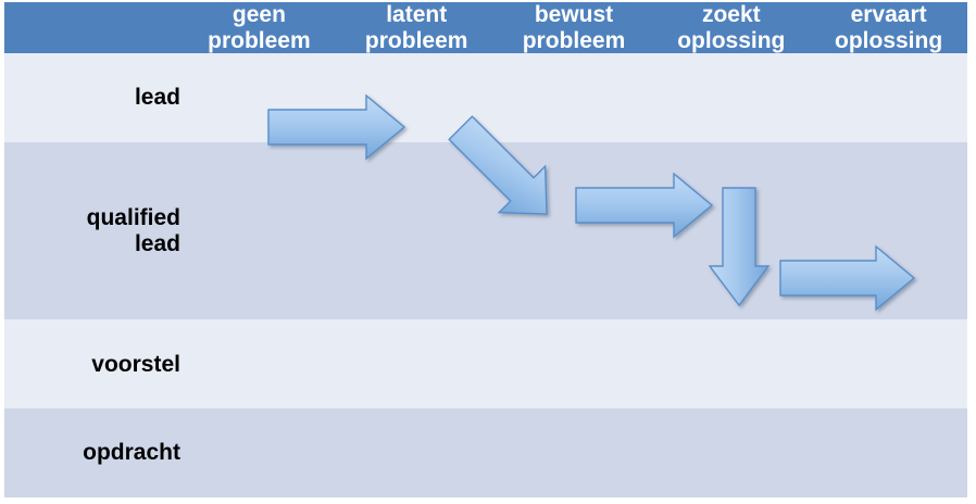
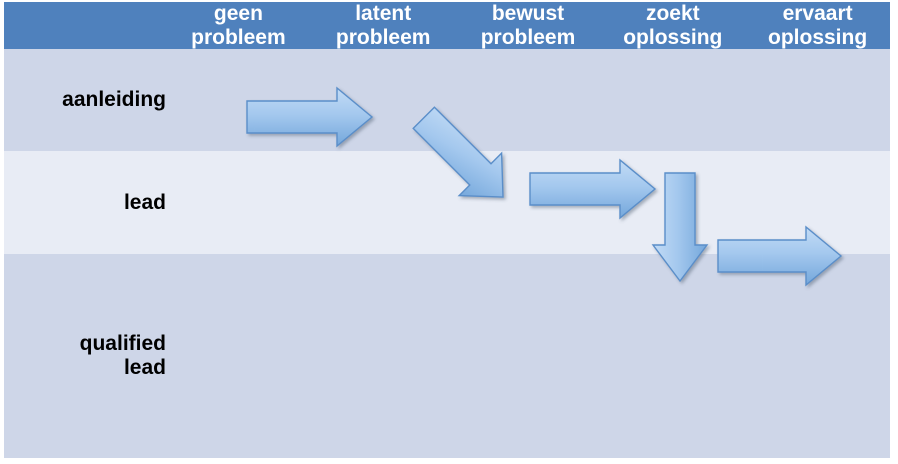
  	geen probleem	latent probleem	bewust probleem	zoekt oplossing	ervaart oplossing
+ aanleiding
  lead
  qualified lead
- voorstel
- opdracht
